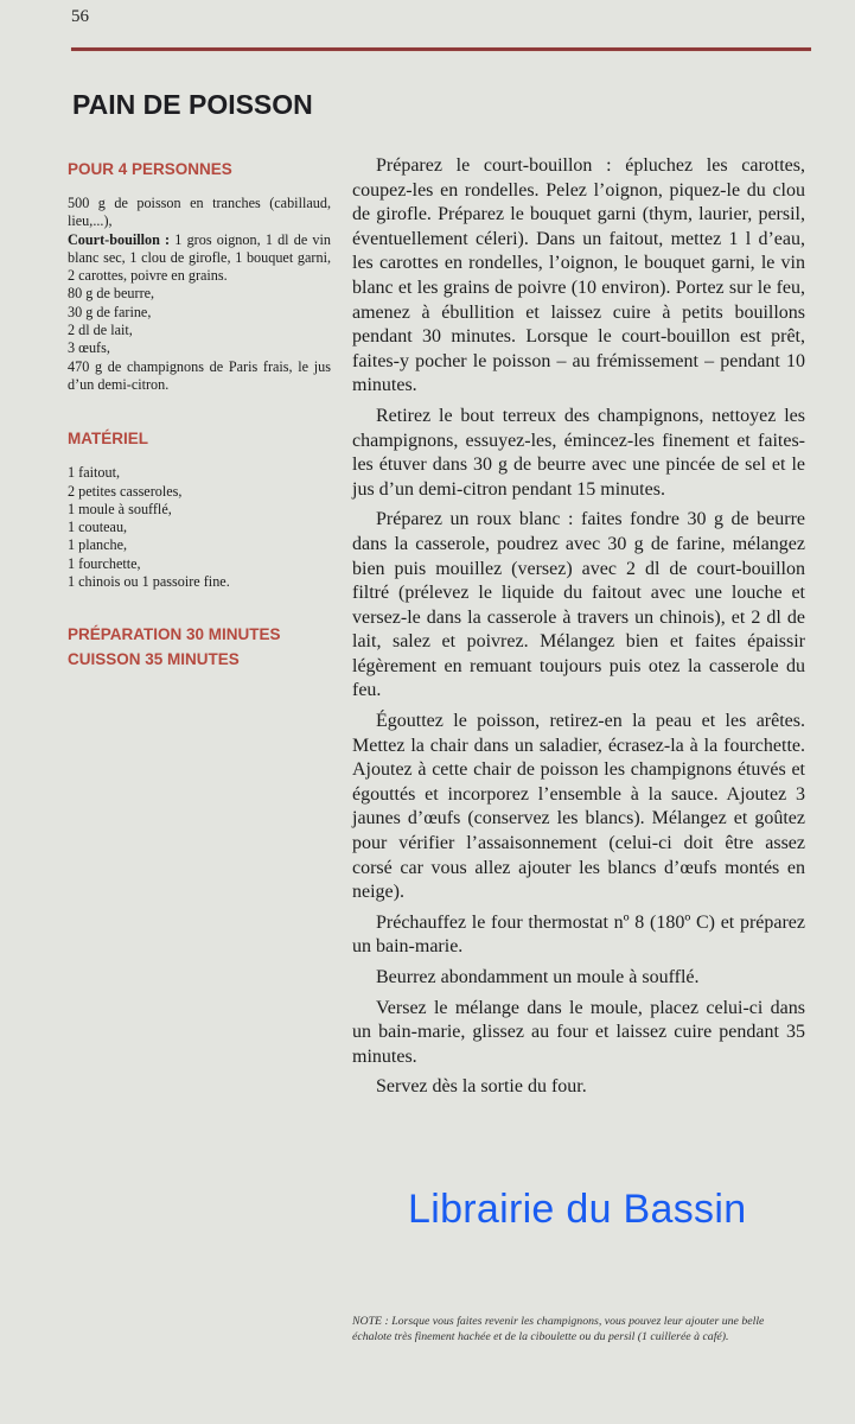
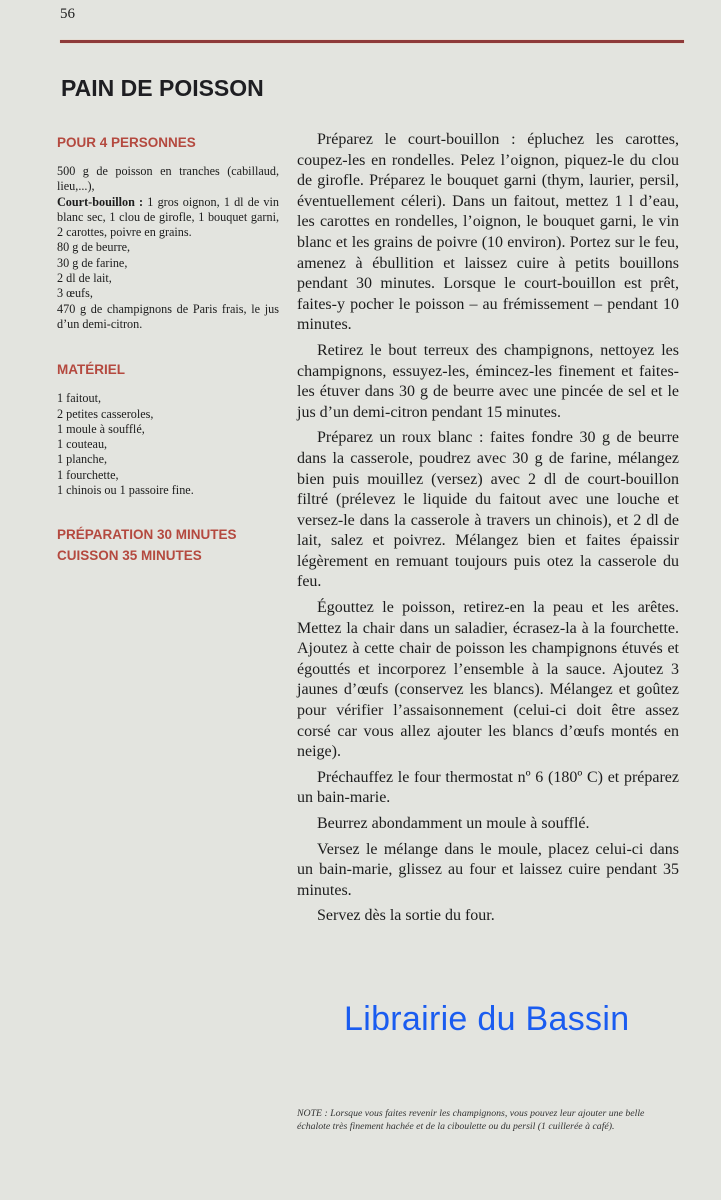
  56
  PAIN DE POISSON
  POUR 4 PERSONNES
  500 g de poisson en tranches (cabillaud, lieu,...),
  Court-bouillon : 1 gros oignon, 1 dl de vin blanc sec, 1 clou de girofle, 1 bouquet garni, 2 carottes, poivre en grains.
  80 g de beurre,
  30 g de farine,
  2 dl de lait,
  3 œufs,
  470 g de champignons de Paris frais, le jus d’un demi-citron.
  MATÉRIEL
  1 faitout,
  2 petites casseroles,
  1 moule à soufflé,
  1 couteau,
  1 planche,
  1 fourchette,
  1 chinois ou 1 passoire fine.
  PRÉPARATION 30 MINUTES
  CUISSON 35 MINUTES
  Préparez le court-bouillon : épluchez les carottes, coupez-les en rondelles. Pelez l’oignon, piquez-le du clou de girofle. Préparez le bouquet garni (thym, laurier, persil, éventuellement céleri). Dans un faitout, mettez 1 l d’eau, les carottes en rondelles, l’oignon, le bouquet garni, le vin blanc et les grains de poivre (10 environ). Portez sur le feu, amenez à ébullition et laissez cuire à petits bouillons pendant 30 minutes. Lorsque le court-bouillon est prêt, faites-y pocher le poisson – au frémissement – pendant 10 minutes.
  Retirez le bout terreux des champignons, nettoyez les champignons, essuyez-les, émincez-les finement et faites-les étuver dans 30 g de beurre avec une pincée de sel et le jus d’un demi-citron pendant 15 minutes.
  Préparez un roux blanc : faites fondre 30 g de beurre dans la casserole, poudrez avec 30 g de farine, mélangez bien puis mouillez (versez) avec 2 dl de court-bouillon filtré (prélevez le liquide du faitout avec une louche et versez-le dans la casserole à travers un chinois), et 2 dl de lait, salez et poivrez. Mélangez bien et faites épaissir légèrement en remuant toujours puis otez la casserole du feu.
  Égouttez le poisson, retirez-en la peau et les arêtes. Mettez la chair dans un saladier, écrasez-la à la fourchette. Ajoutez à cette chair de poisson les champignons étuvés et égouttés et incorporez l’ensemble à la sauce. Ajoutez 3 jaunes d’œufs (conservez les blancs). Mélangez et goûtez pour vérifier l’assaisonnement (celui-ci doit être assez corsé car vous allez ajouter les blancs d’œufs montés en neige).
- Préchauffez le four thermostat nº 8 (180º C) et préparez un bain-marie.
+ Préchauffez le four thermostat nº 6 (180º C) et préparez un bain-marie.
  Beurrez abondamment un moule à soufflé.
  Versez le mélange dans le moule, placez celui-ci dans un bain-marie, glissez au four et laissez cuire pendant 35 minutes.
  Servez dès la sortie du four.
  Librairie du Bassin
  NOTE : Lorsque vous faites revenir les champignons, vous pouvez leur ajouter une belle échalote très finement hachée et de la ciboulette ou du persil (1 cuillerée à café).
